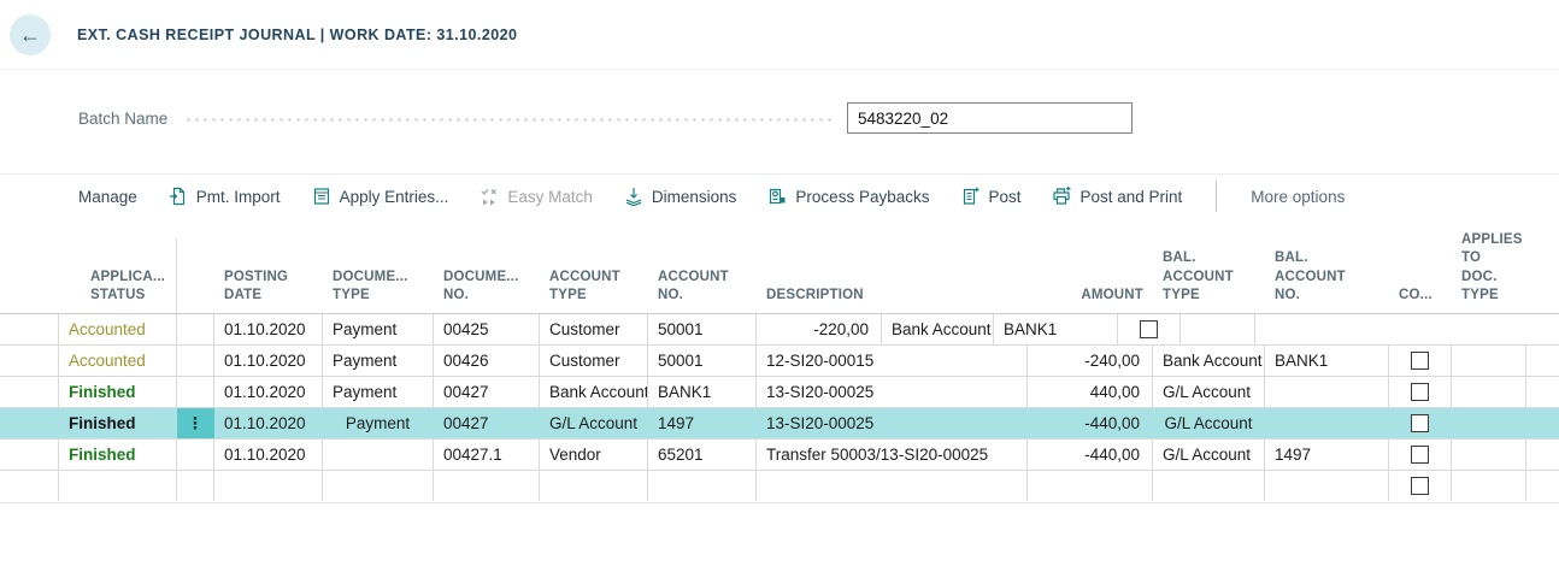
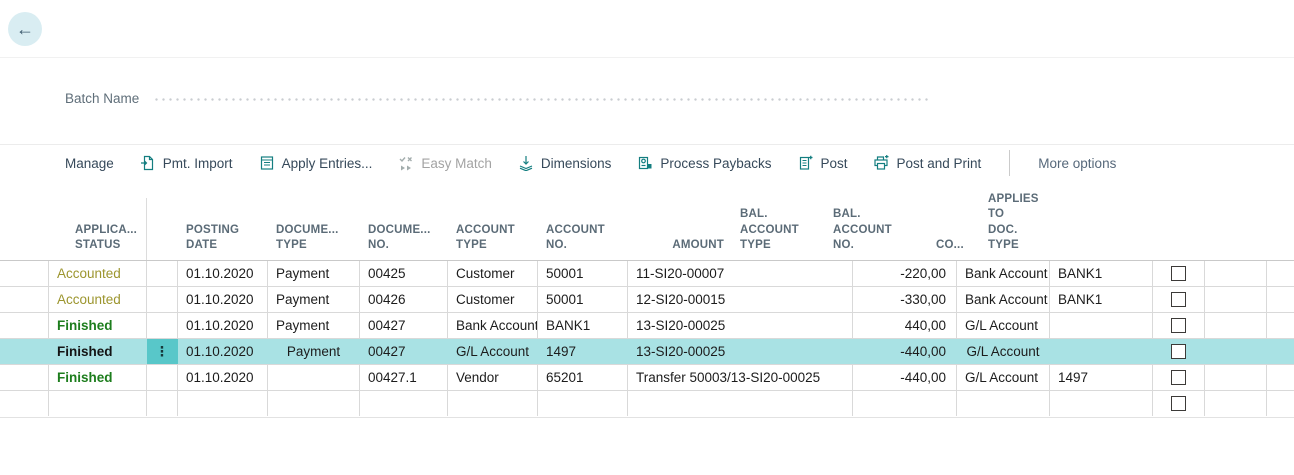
  ←
- EXT. CASH RECEIPT JOURNAL | WORK DATE: 31.10.2020
  Batch Name
- 5483220_02
  Manage
  Pmt. Import
  Apply Entries...
  Easy Match
  Dimensions
  Process Paybacks
  Post
  Post and Print
  More options
  APPLICA...
  STATUS
  POSTING
  DATE
  DOCUME...
  TYPE
  DOCUME...
  NO.
  ACCOUNT
  TYPE
  ACCOUNT
  NO.
- DESCRIPTION
  AMOUNT
  BAL.
  ACCOUNT
  TYPE
  BAL.
  ACCOUNT
  NO.
  CO...
  APPLIES
  TO DOC.
  TYPE
  Accounted
  01.10.2020
  Payment
  00425
  Customer
  50001
+ 11-SI20-00007
  -220,00
  Bank Account
  BANK1
  Accounted
  01.10.2020
  Payment
  00426
  Customer
  50001
  12-SI20-00015
- -240,00
+ -330,00
  Bank Account
  BANK1
  Finished
  01.10.2020
  Payment
  00427
  Bank Account
  BANK1
  13-SI20-00025
  440,00
  G/L Account
  Finished
  ⋮
  01.10.2020
  Payment
  00427
  G/L Account
  1497
  13-SI20-00025
  -440,00
  G/L Account
  Finished
  01.10.2020
  00427.1
  Vendor
  65201
  Transfer 50003/13-SI20-00025
  -440,00
  G/L Account
  1497
